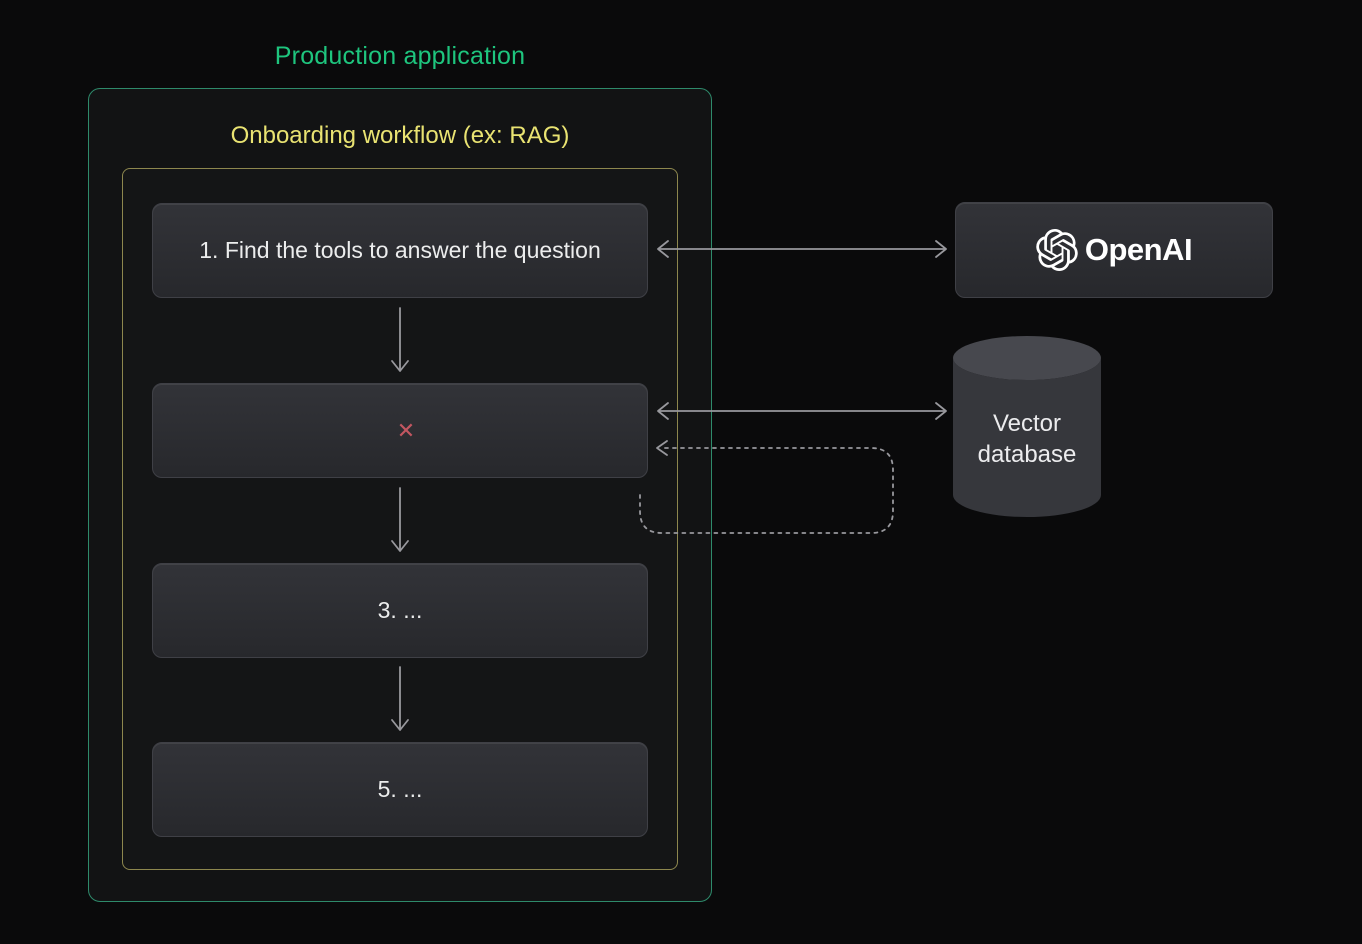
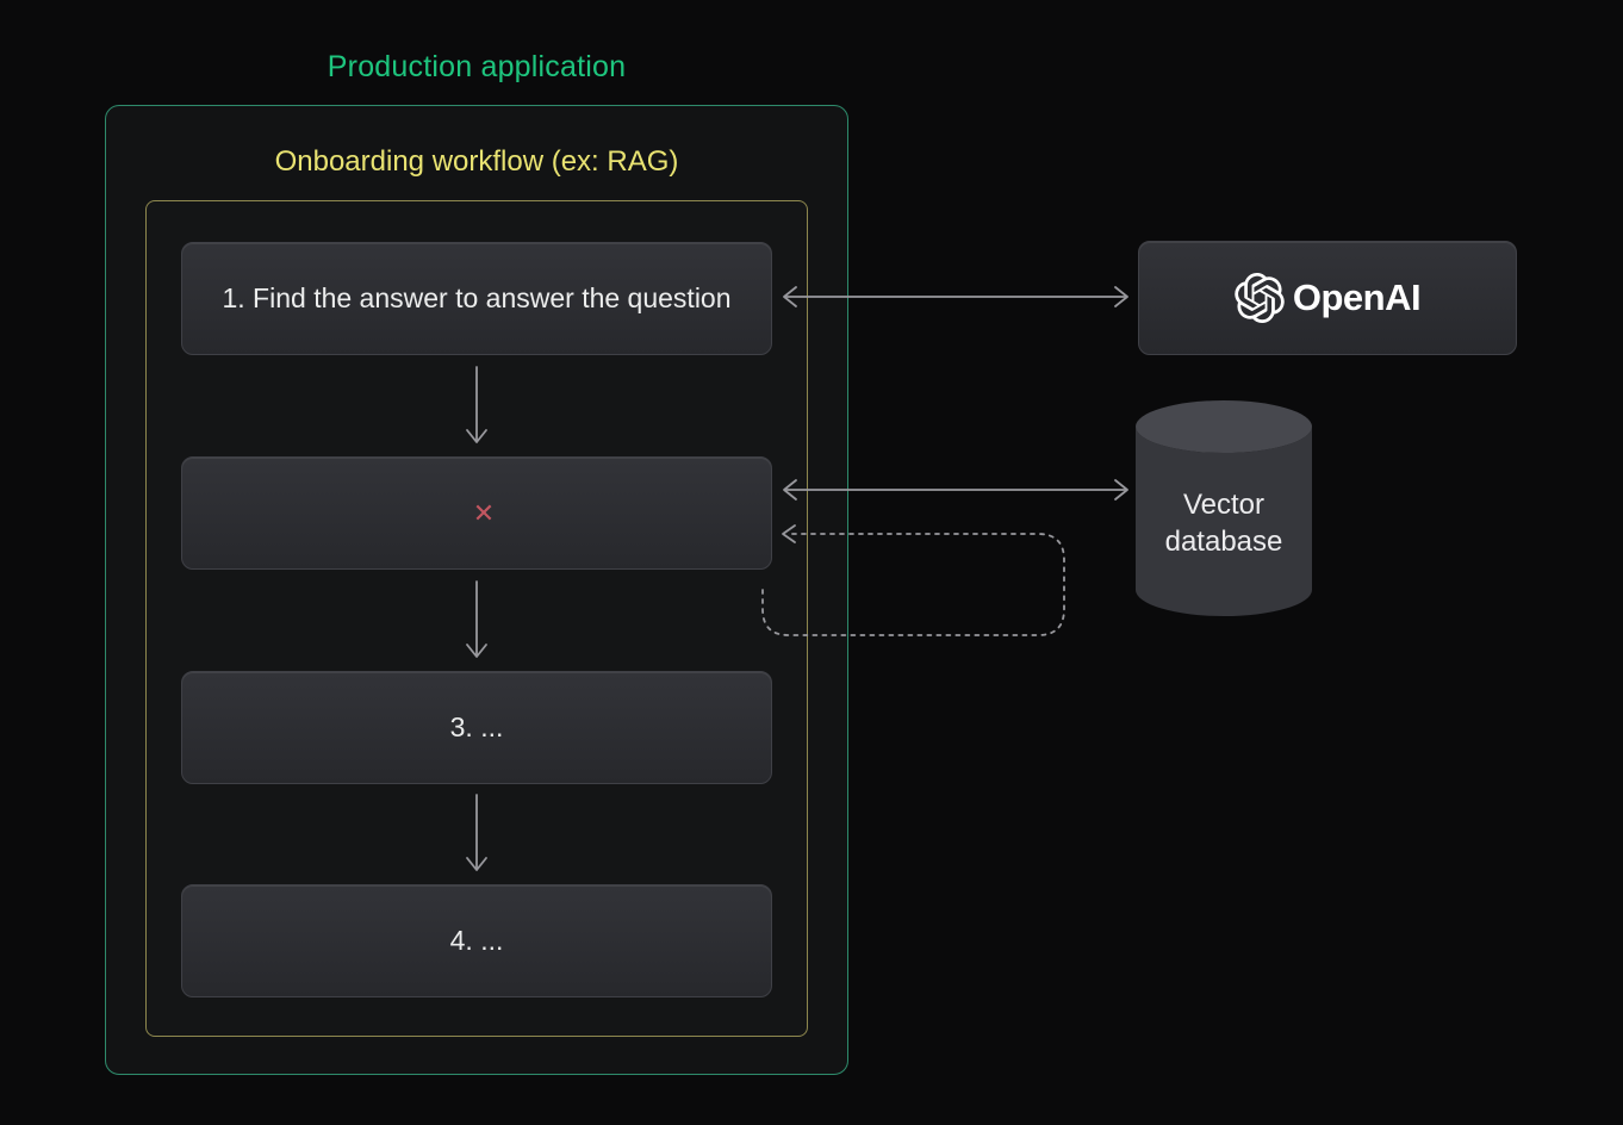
  Production application
  Onboarding workflow (ex: RAG)
- 1. Find the tools to answer the question
+ 1. Find the answer to answer the question
  ✕
  3. ...
- 5. ...
+ 4. ...
  OpenAI
  Vector
  database
